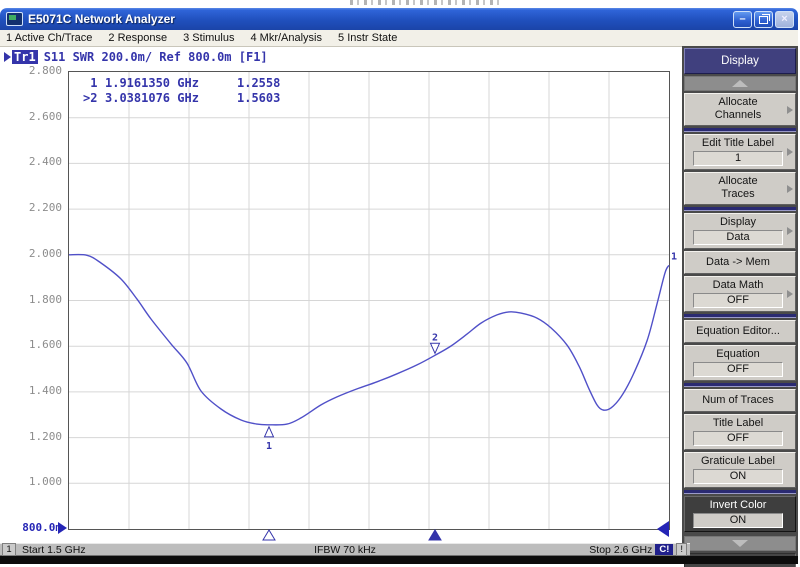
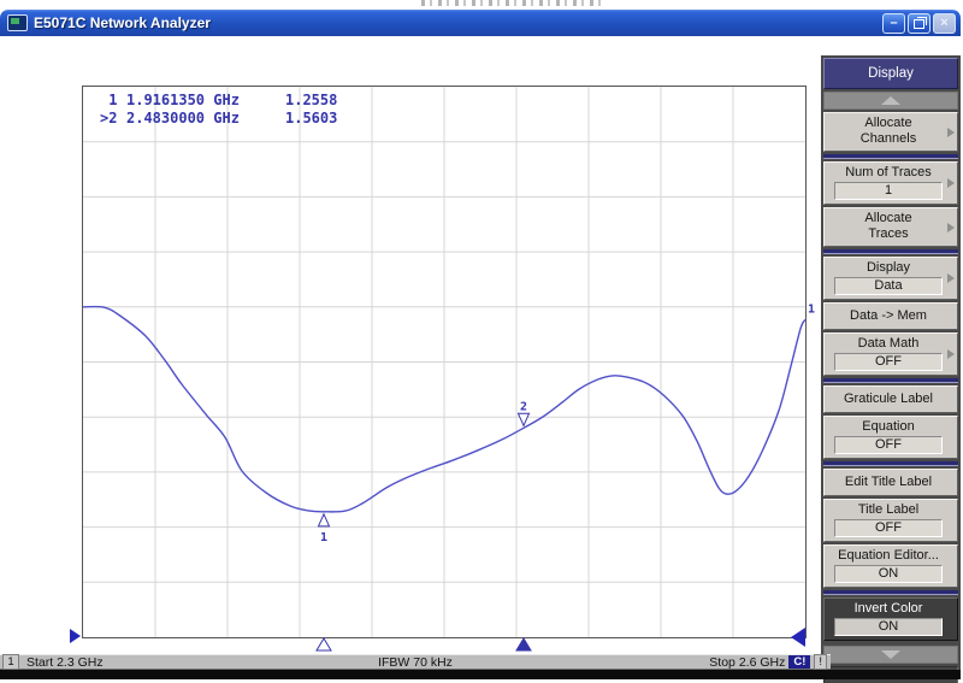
  E5071C Network Analyzer
  –
  ×
- 1 Active Ch/Trace
- 2 Response
- 3 Stimulus
- 4 Mkr/Analysis
- 5 Instr State
- Tr1
- S11 SWR 200.0m/ Ref 800.0m [F1]
- 2.800
- 2.600
- 2.400
- 2.200
- 2.000
- 1.800
- 1.600
- 1.400
- 1.200
- 1.000
- 800.0m
  1
  2
  1
  1
  1.9161350 GHz
  1.2558
  >2
- 3.0381076 GHz
+ 2.4830000 GHz
  1.5603
  Display
  Allocate
  Channels
- Edit Title Label
+ Num of Traces
  1
  Allocate
  Traces
  Display
  Data
  Data -> Mem
  Data Math
  OFF
- Equation Editor...
+ Graticule Label
  Equation
  OFF
- Num of Traces
+ Edit Title Label
  Title Label
  OFF
- Graticule Label
+ Equation Editor...
  ON
  Invert Color
  ON
  1
- Start 1.5 GHz
+ Start 2.3 GHz
  IFBW 70 kHz
  Stop 2.6 GHz
  C!
  !
